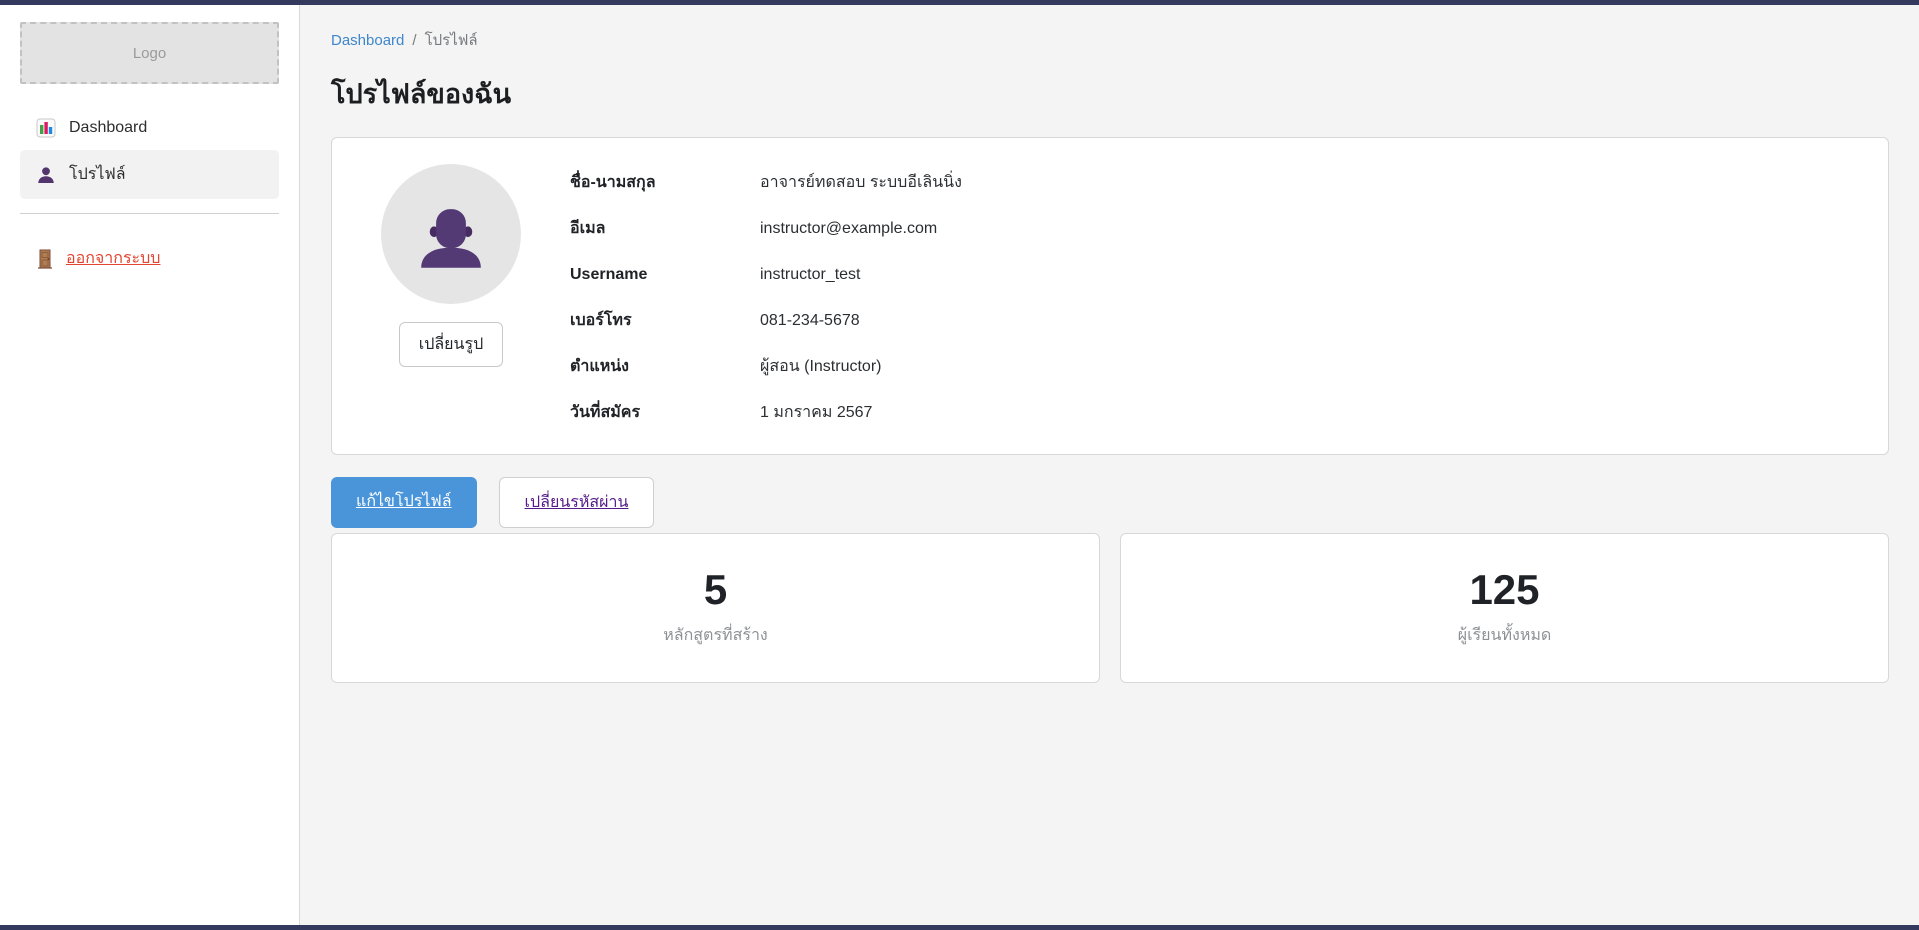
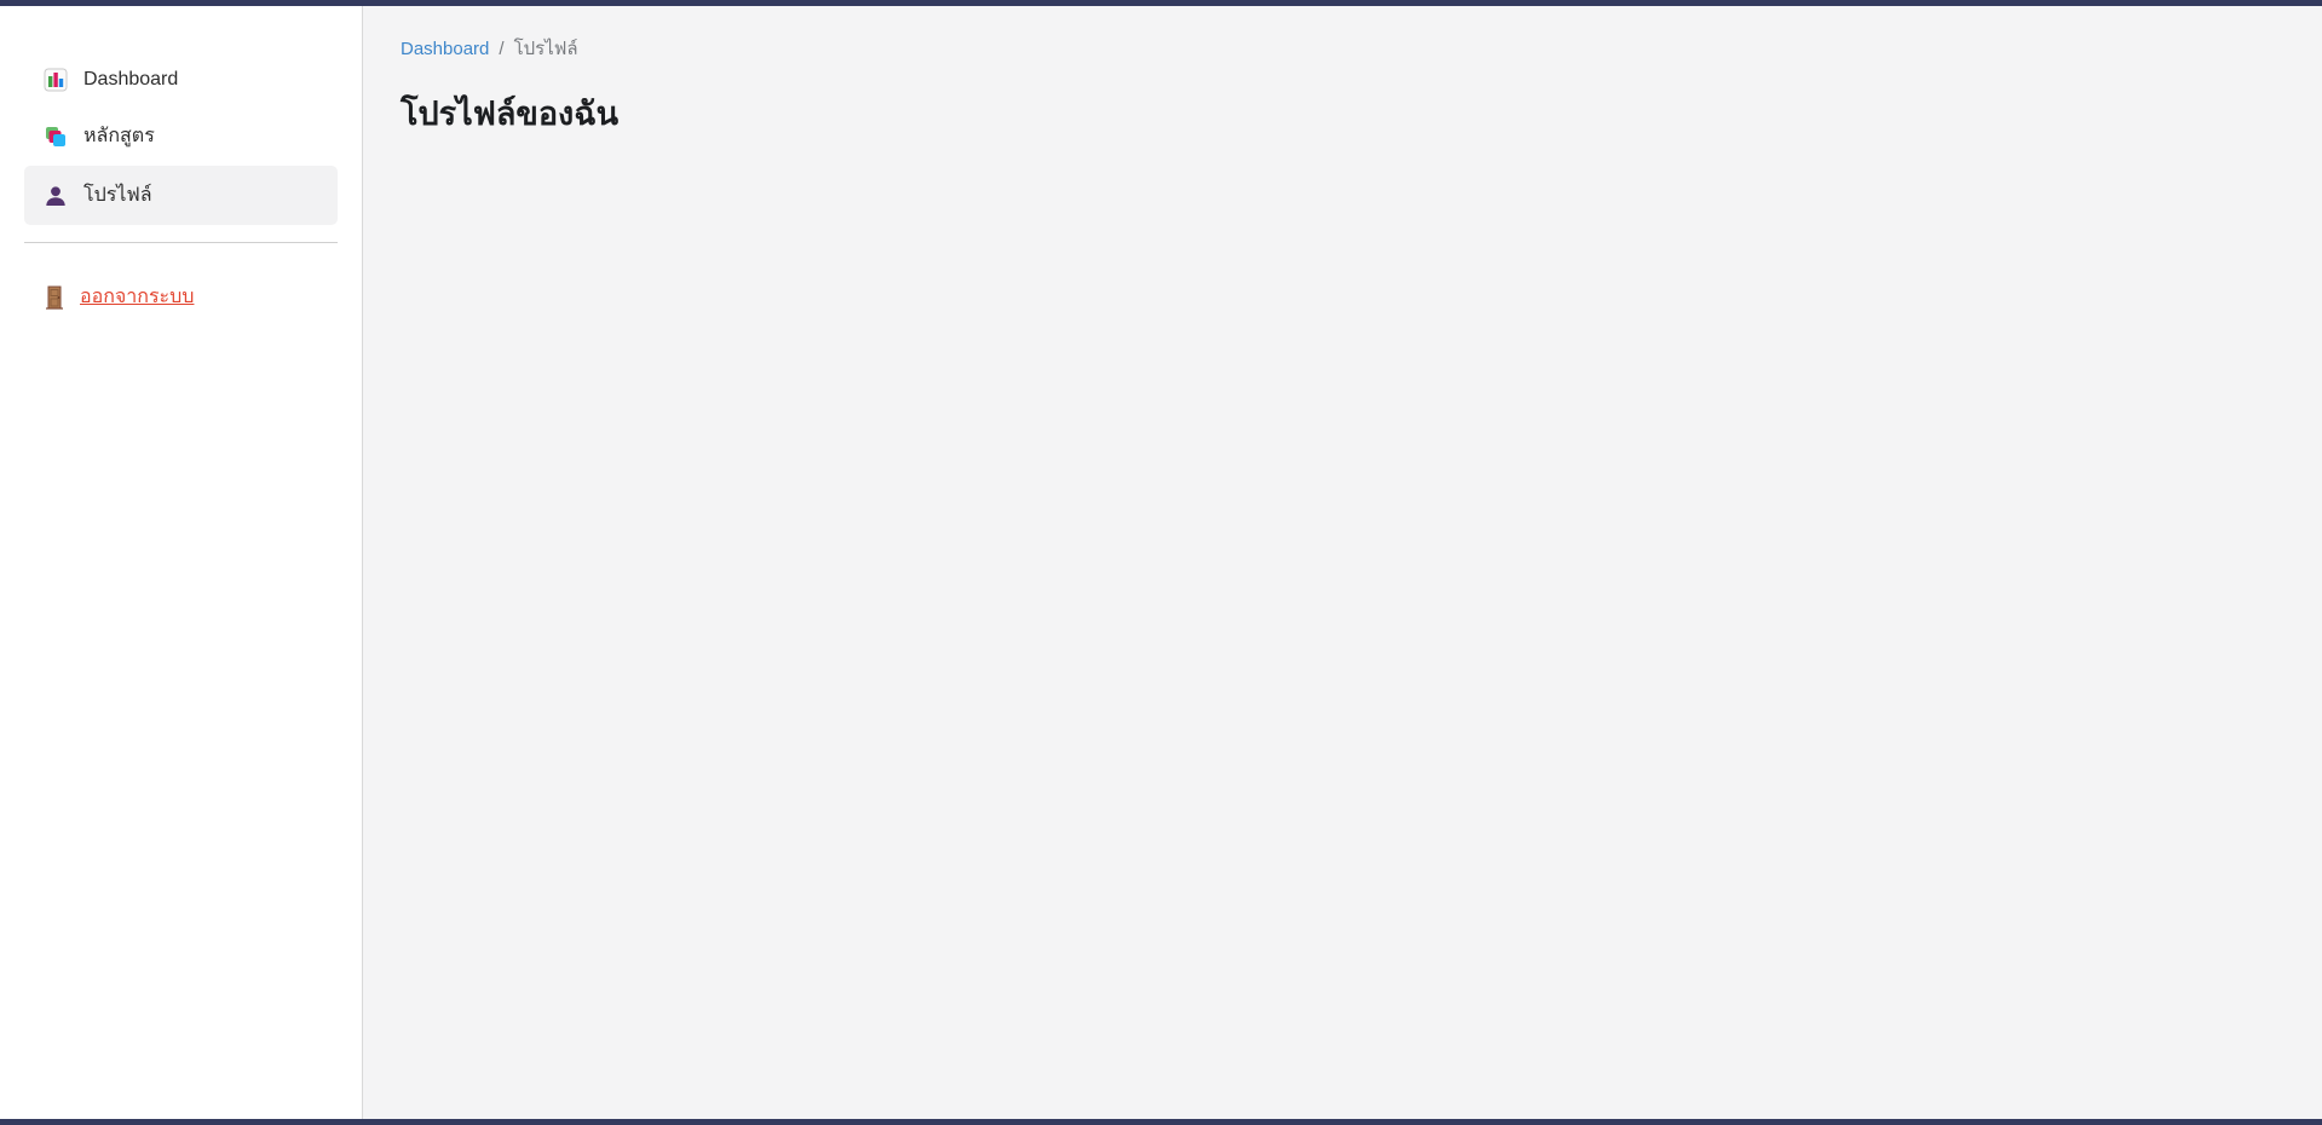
- Logo
  Dashboard
+ หลักสูตร
  โปรไฟล์
  ออกจากระบบ
  Dashboard
  /
  โปรไฟล์
  โปรไฟล์ของฉัน
- เปลี่ยนรูป
- ชื่อ-นามสกุล
- อาจารย์ทดสอบ ระบบอีเลินนิ่ง
- อีเมล
- instructor@example.com
- Username
- instructor_test
- เบอร์โทร
- 081-234-5678
- ตำแหน่ง
- ผู้สอน (Instructor)
- วันที่สมัคร
- 1 มกราคม 2567
- แก้ไขโปรไฟล์
- เปลี่ยนรหัสผ่าน
- 5
- หลักสูตรที่สร้าง
- 125
- ผู้เรียนทั้งหมด
